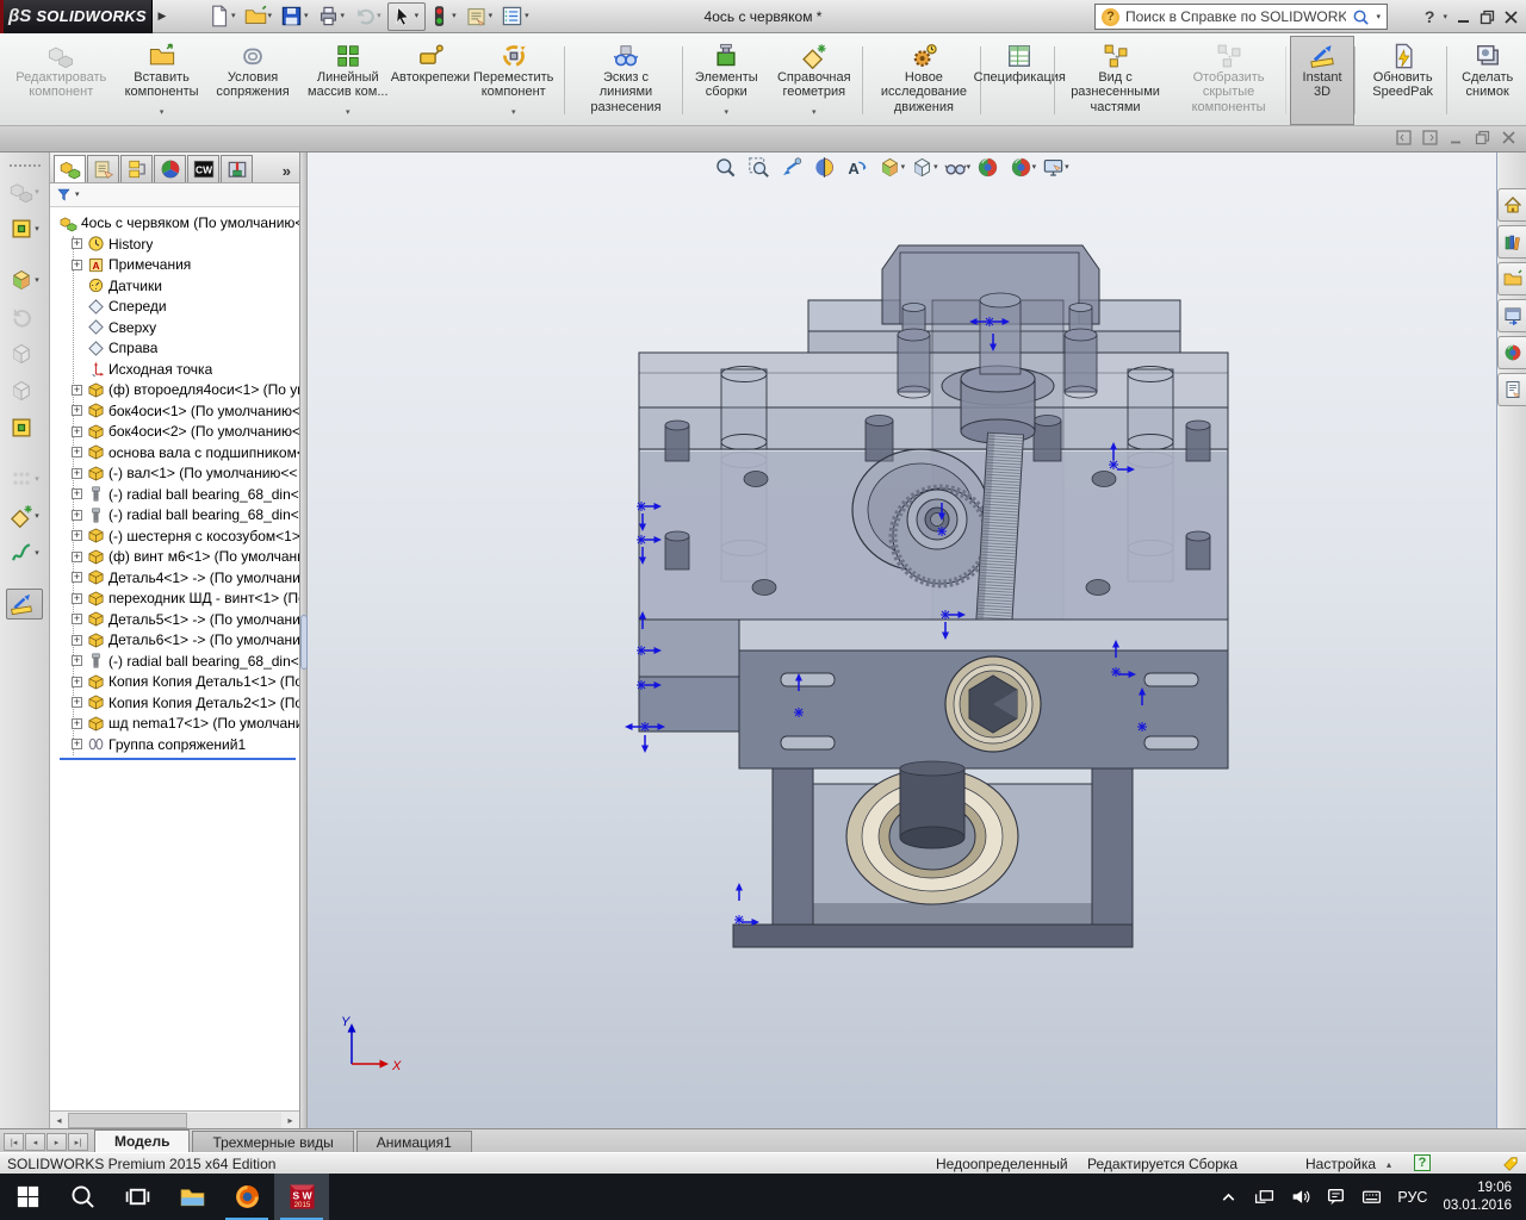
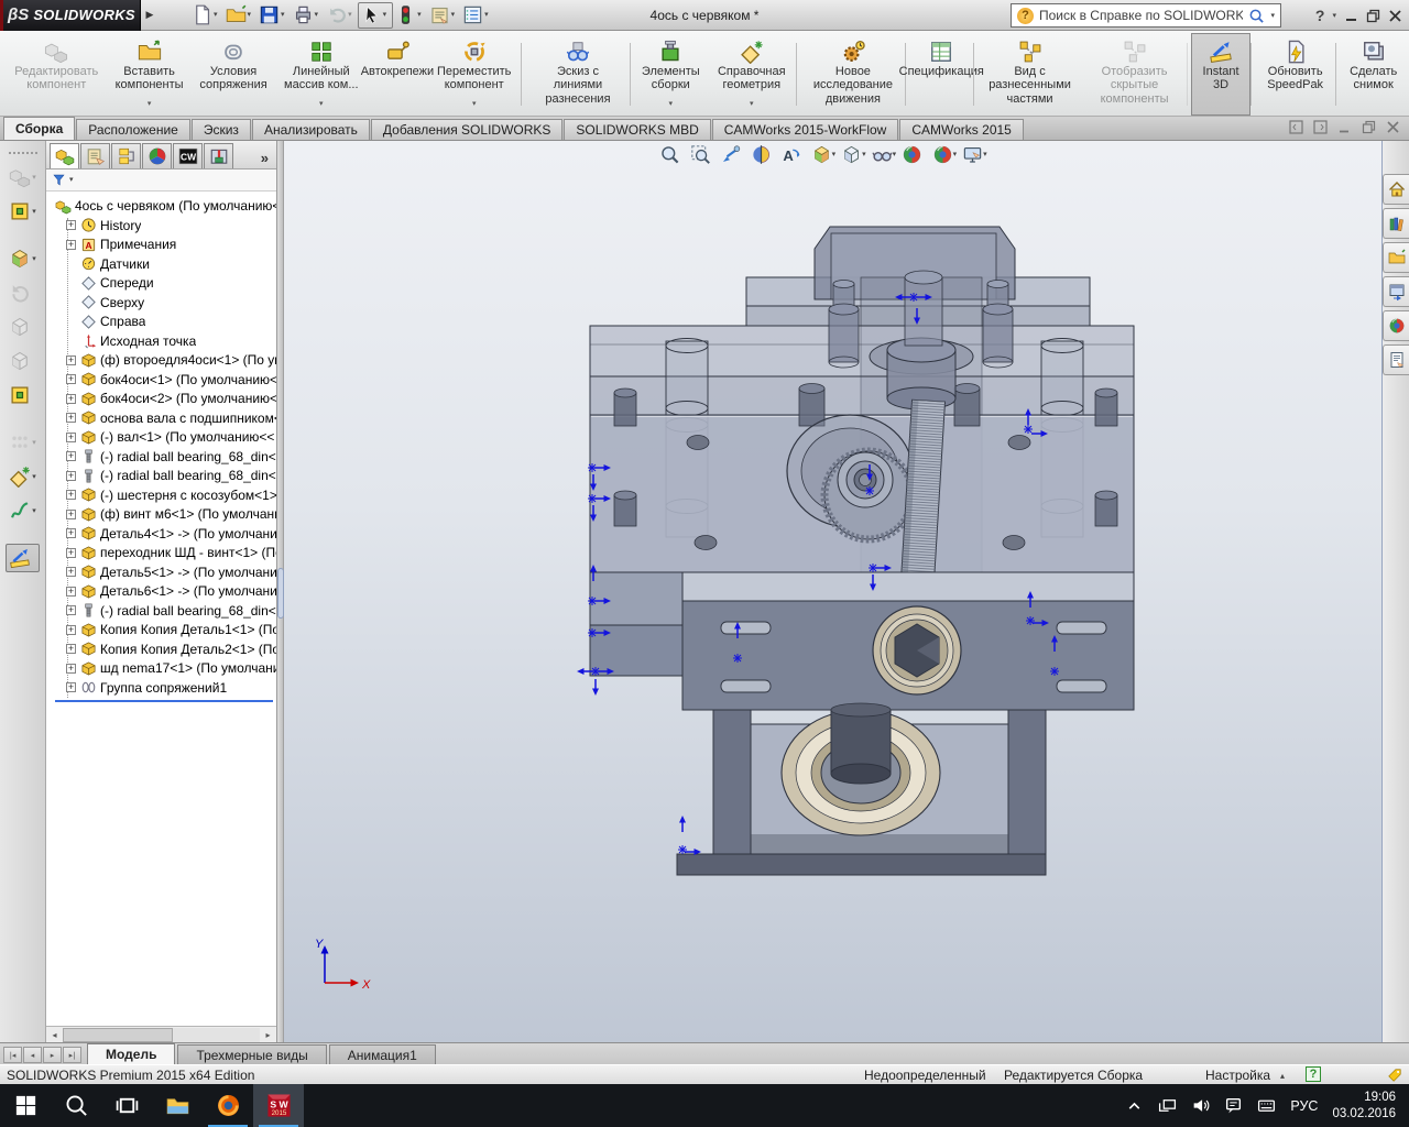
  βS
  SOLIDWORKS
  ▶
  ▾
  ▾
  ▾
  ▾
  ▾
  ▾
  ▾
  ▾
  ▾
  4ось с червяком *
  ?
  Поиск в Справке по SOLIDWORK
  ▾
  ?
  ▾
  Редактировать компонент
  Вставить компоненты
  Условия сопряжения
  Линейный массив ком...
  Автокрепеж
  Переместить компонент
  Эскиз с линиями разнесения
  Элементы сборки
  Справочная геометрия
  Новое исследование движения
  Спецификаця
  Вид с разнесенными частями
  Отобразить скрытые компоненты
  Instant 3D
  Обновить SpeedPak
  Сделать снимок
+ Сборка
+ Расположение
+ Эскиз
+ Анализировать
+ Добавления SOLIDWORKS
+ SOLIDWORKS MBD
+ CAMWorks 2015-WorkFlow
+ CAMWorks 2015
  ▾
  ▾
  ▾
  ▾
  ▾
  ▾
  »
  ▾
  4ось с червяком (По умолчанию<
  History
  Примечания
  Датчики
  Спереди
  Сверху
  Справа
  Исходная точка
  (ф) второедля4оси<1> (По у
  бок4оси<1> (По умолчанию<
  бок4оси<2> (По умолчанию<
  основа вала с подшипником
  (-) вал<1> (По умолчанию<<
  (-) radial ball bearing_68_din<
  (-) radial ball bearing_68_din<
  (-) шестерня с косозубом<1>
  (ф) винт м6<1> (По умолчан
  Деталь4<1> -> (По умолчани
  переходник ШД - винт<1> (П
  Деталь5<1> -> (По умолчани
  Деталь6<1> -> (По умолчани
  (-) radial ball bearing_68_din<
  Копия Копия Деталь1<1> (По
  Копия Копия Деталь2<1> (По
  шд nema17<1> (По умолчан
  Группа сопряжений1
  ◂
  ▸
  Y
  X
  ▾
  ▾
  ▾
  ▾
  ▾
  |◂
  ◂
  ▸
  ▸|
  Модель
  Трехмерные виды
  Анимация1
  SOLIDWORKS Premium 2015 x64 Edition
  Недоопределенный
  Редактируется Сборка
  Настройка
  ▴
  ?
  РУС
  19:06
- 03.01.2016
+ 03.02.2016
